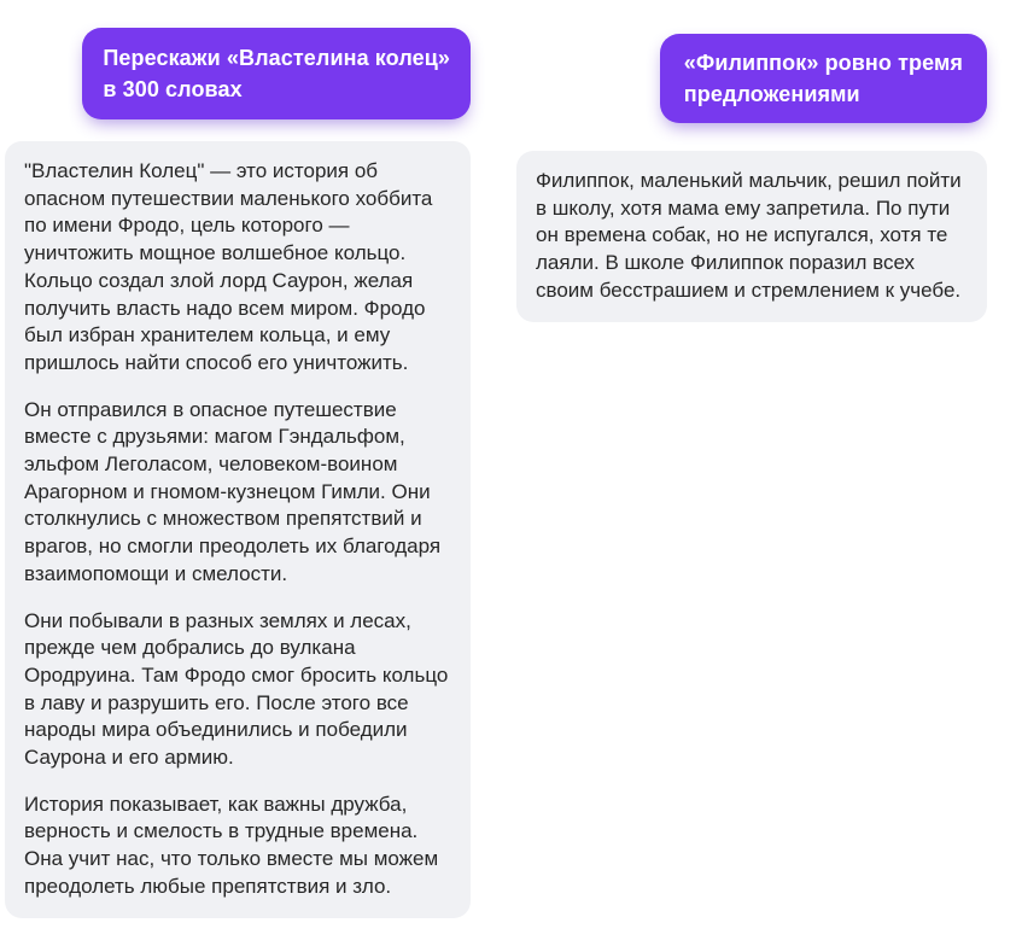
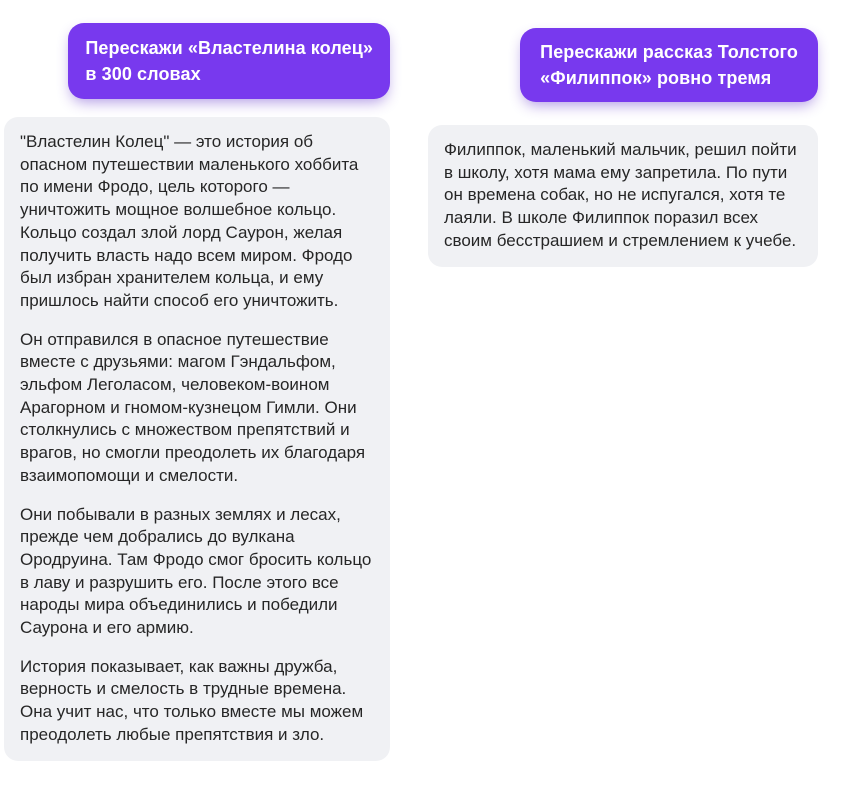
  Перескажи «Властелина колец»
  в 300 словах
  "Властелин Колец" — это история об опасном путешествии маленького хоббита по имени Фродо, цель которого — уничтожить мощное волшебное кольцо. Кольцо создал злой лорд Саурон, желая получить власть надо всем миром. Фродо был избран хранителем кольца, и ему пришлось найти способ его уничтожить.
  Он отправился в опасное путешествие вместе с друзьями: магом Гэндальфом, эльфом Леголасом, человеком-воином Арагорном и гномом-кузнецом Гимли. Они столкнулись с множеством препятствий и врагов, но смогли преодолеть их благодаря взаимопомощи и смелости.
  Они побывали в разных землях и лесах, прежде чем добрались до вулкана Ородруина. Там Фродо смог бросить кольцо в лаву и разрушить его. После этого все народы мира объединились и победили Саурона и его армию.
  История показывает, как важны дружба, верность и смелость в трудные времена. Она учит нас, что только вместе мы можем преодолеть любые препятствия и зло.
+ Перескажи рассказ Толстого
  «Филиппок» ровно тремя
- предложениями
  Филиппок, маленький мальчик, решил пойти в школу, хотя мама ему запретила. По пути он времена собак, но не испугался, хотя те лаяли. В школе Филиппок поразил всех своим бесстрашием и стремлением к учебе.
